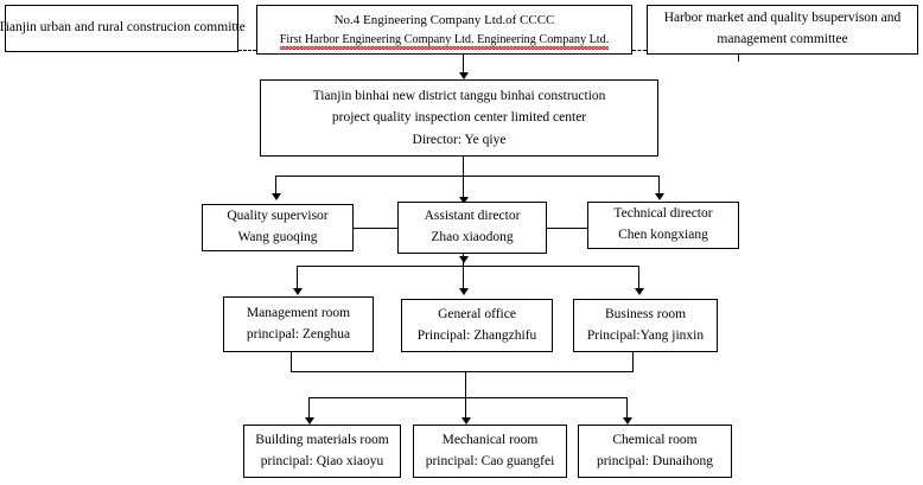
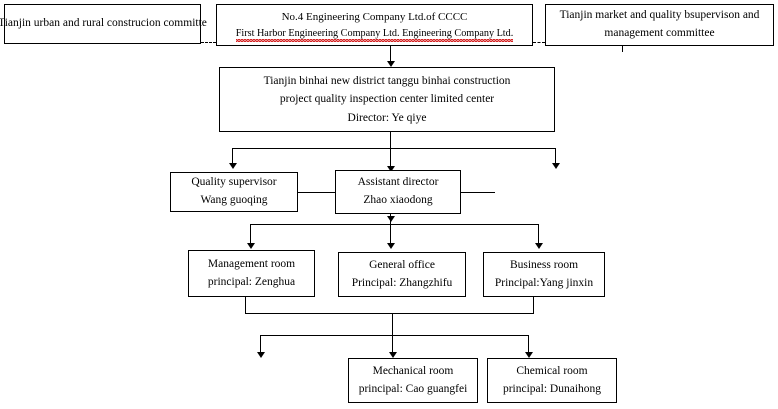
  Tianjin urban and rural construcion committe
  No.4 Engineering Company Ltd.of CCCC
  First Harbor Engineering Company Ltd. Engineering Company Ltd.
- Harbor market and quality bsupervison and
+ Tianjin market and quality bsupervison and
  management committee
  Tianjin binhai new district tanggu binhai construction
  project quality inspection center limited center
  Director: Ye qiye
  Quality supervisor
  Wang guoqing
  Assistant director
  Zhao xiaodong
- Technical director
- Chen kongxiang
  Management room
  principal: Zenghua
  General office
  Principal: Zhangzhifu
  Business room
  Principal:Yang jinxin
- Building materials room
- principal: Qiao xiaoyu
  Mechanical room
  principal: Cao guangfei
  Chemical room
  principal: Dunaihong
